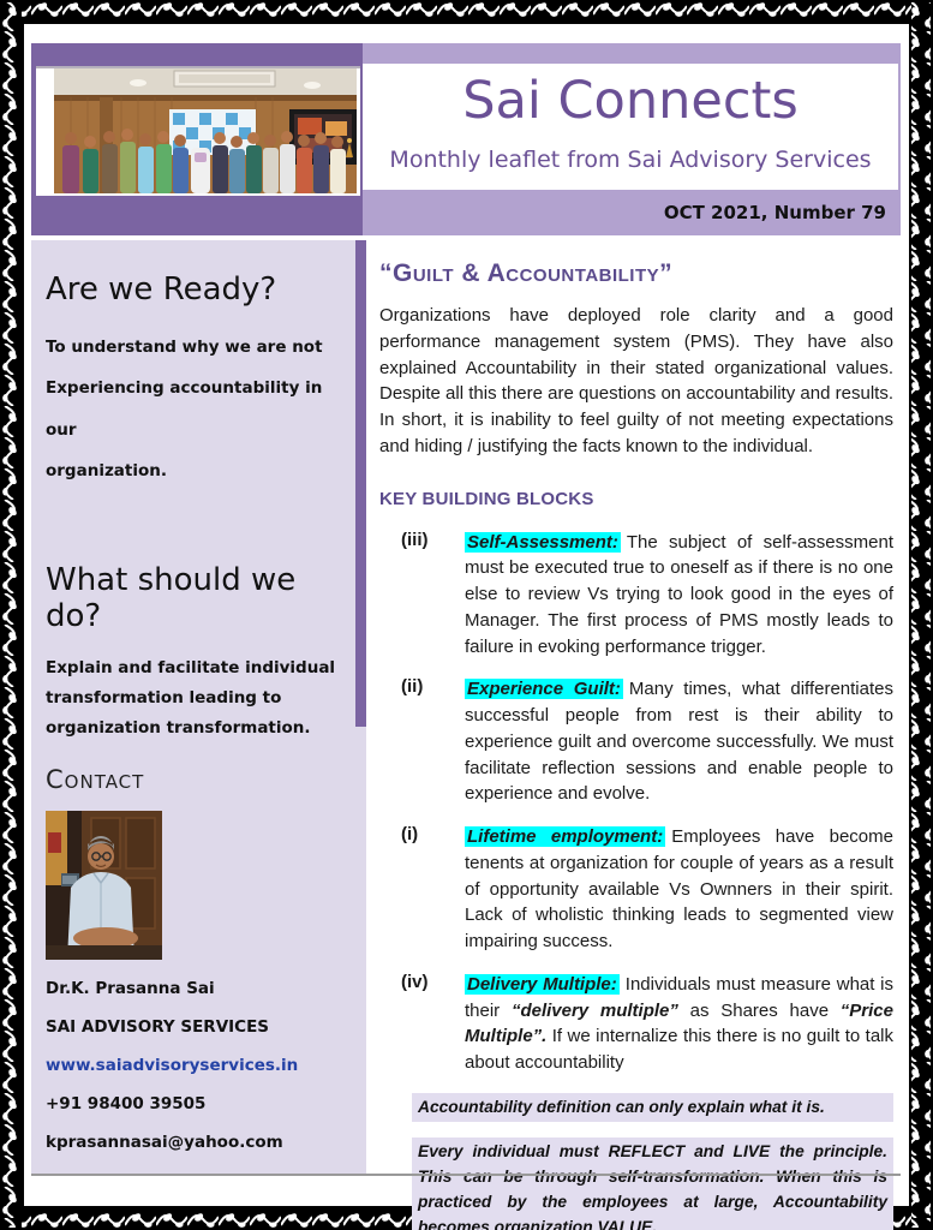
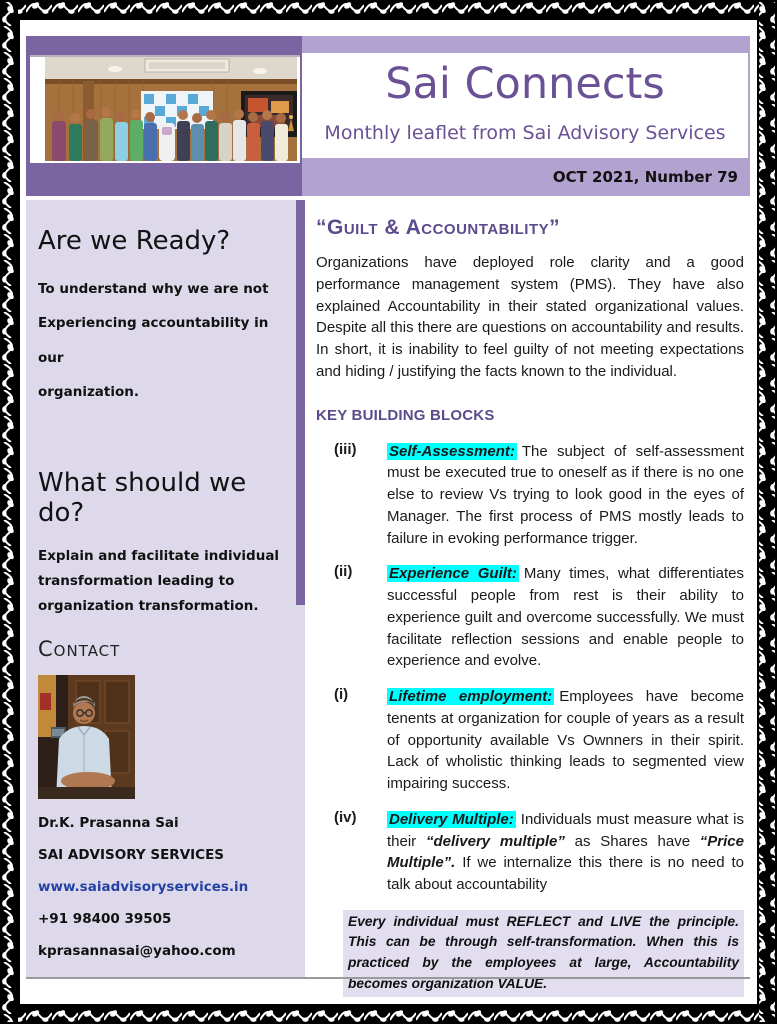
  Sai Connects
  Monthly leaflet from Sai Advisory Services
  OCT 2021, Number 79
  Are we Ready?
  To understand why we are not
  Experiencing accountability in our
  organization.
  What should we do?
  Explain and facilitate individual
  transformation leading to
  organization transformation.
  Contact
  Dr.K. Prasanna Sai
  SAI ADVISORY SERVICES
  www.saiadvisoryservices.in
  +91 98400 39505
  kprasannasai@yahoo.com
  “Guilt & Accountability”
  Organizations have deployed role clarity and a good performance management system (PMS). They have also explained Accountability in their stated organizational values. Despite all this there are questions on accountability and results. In short, it is inability to feel guilty of not meeting expectations and hiding / justifying the facts known to the individual.
  KEY BUILDING BLOCKS
  (iii)
  Self-Assessment: The subject of self-assessment must be executed true to oneself as if there is no one else to review Vs trying to look good in the eyes of Manager. The first process of PMS mostly leads to failure in evoking performance trigger.
  (ii)
  Experience Guilt: Many times, what differentiates successful people from rest is their ability to experience guilt and overcome successfully. We must facilitate reflection sessions and enable people to experience and evolve.
  (i)
  Lifetime employment: Employees have become tenents at organization for couple of years as a result of opportunity available Vs Ownners in their spirit. Lack of wholistic thinking leads to segmented view impairing success.
  (iv)
- Delivery Multiple: Individuals must measure what is their “delivery multiple” as Shares have “Price Multiple”. If we internalize this there is no guilt to talk about accountability
+ Delivery Multiple: Individuals must measure what is their “delivery multiple” as Shares have “Price Multiple”. If we internalize this there is no need to talk about accountability
- Accountability definition can only explain what it is.
  Every individual must REFLECT and LIVE the principle. This can be through self-transformation. When this is practiced by the employees at large, Accountability becomes organization VALUE.
